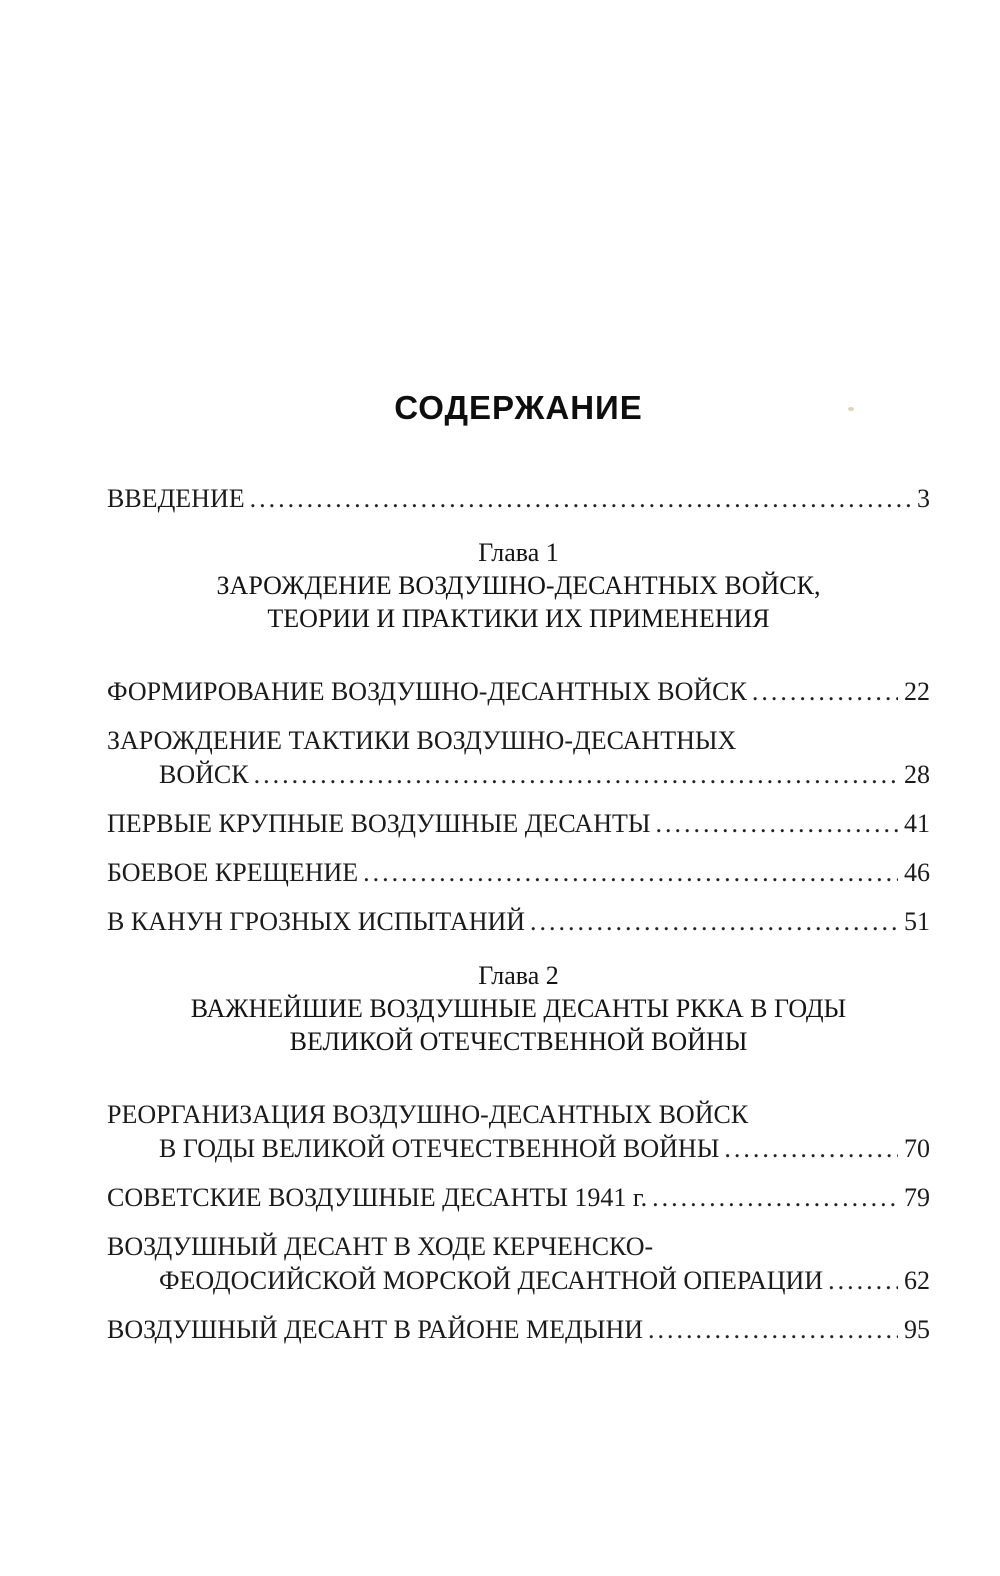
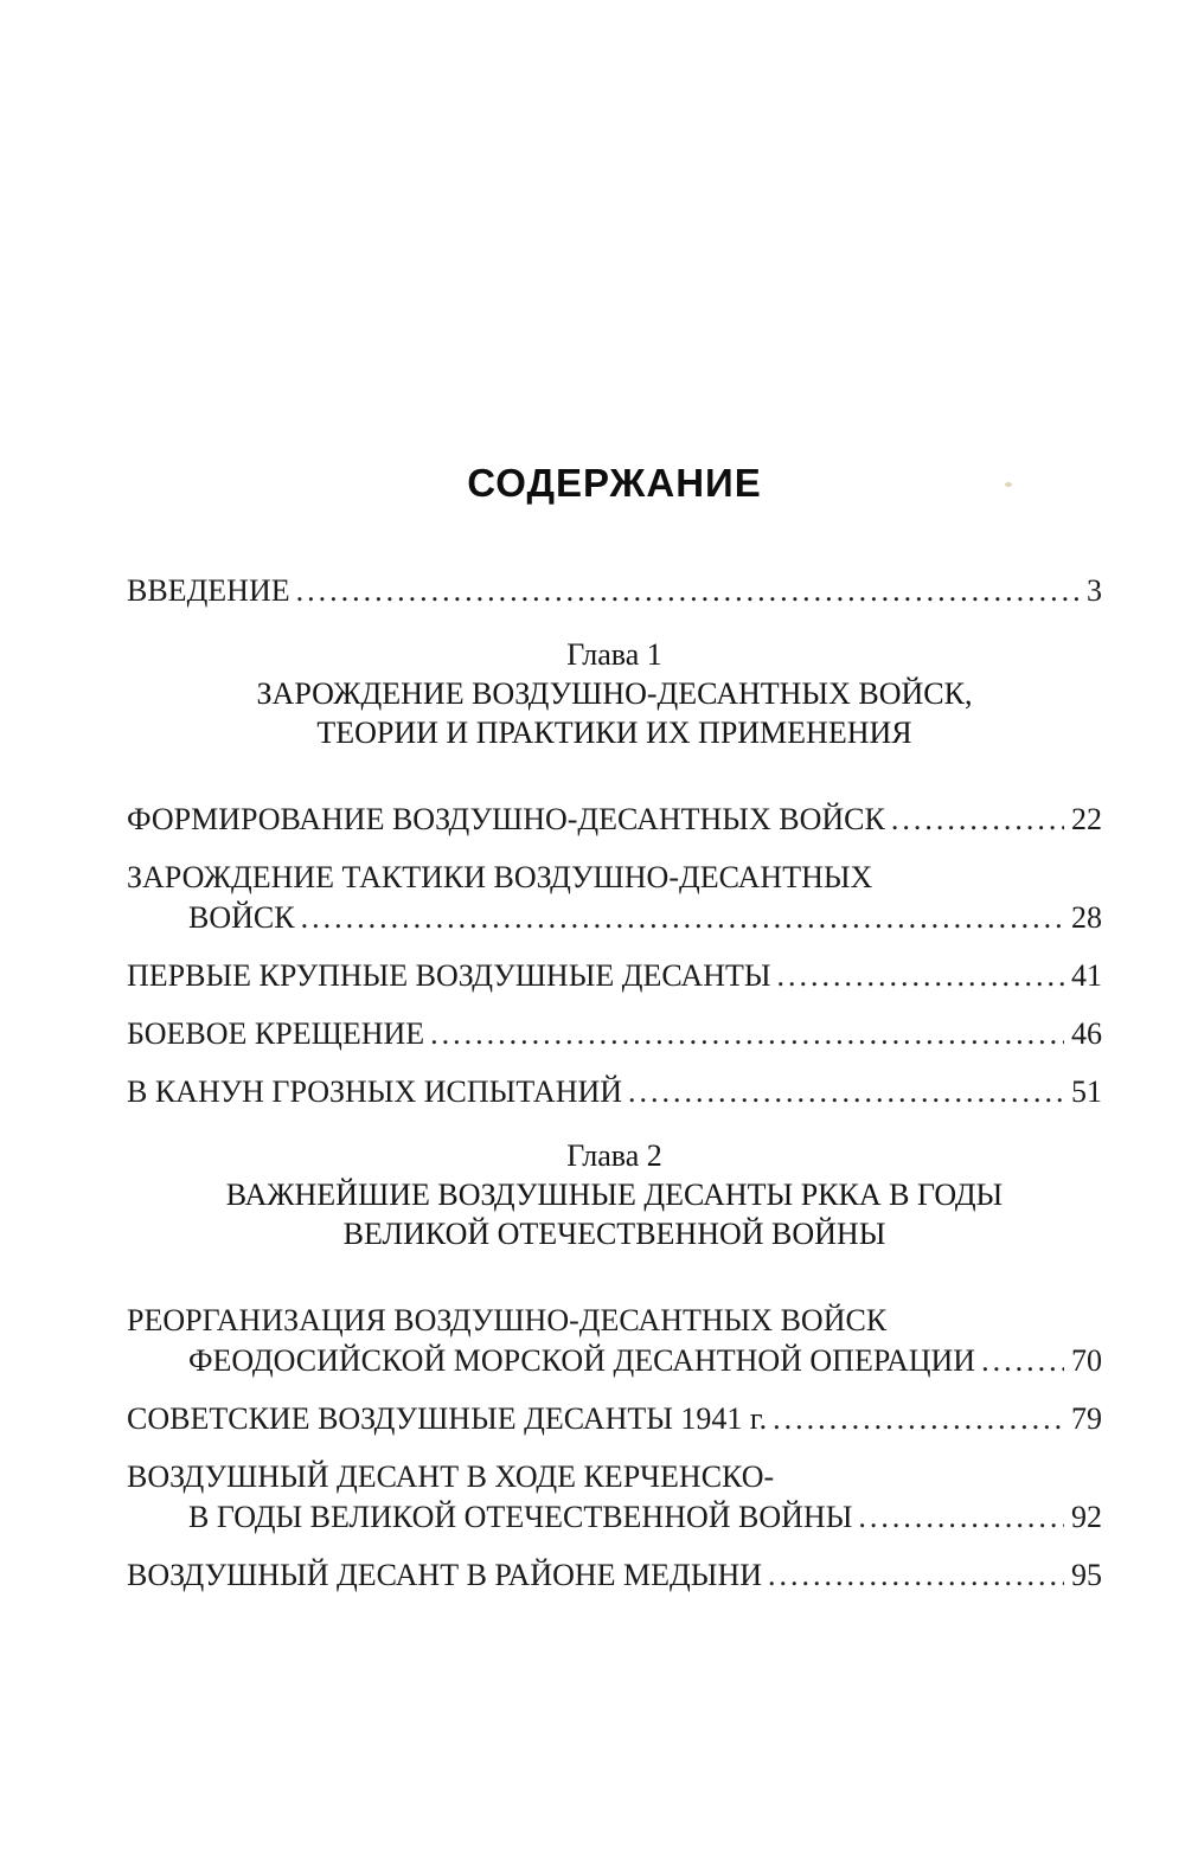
  СОДЕРЖАНИЕ
  ВВЕДЕНИЕ
  3
  Глава 1
  ЗАРОЖДЕНИЕ ВОЗДУШНО-ДЕСАНТНЫХ ВОЙСК,
  ТЕОРИИ И ПРАКТИКИ ИХ ПРИМЕНЕНИЯ
  ФОРМИРОВАНИЕ ВОЗДУШНО-ДЕСАНТНЫХ ВОЙСК
  22
  ЗАРОЖДЕНИЕ ТАКТИКИ ВОЗДУШНО-ДЕСАНТНЫХ
  ВОЙСК
  28
  ПЕРВЫЕ КРУПНЫЕ ВОЗДУШНЫЕ ДЕСАНТЫ
  41
  БОЕВОЕ КРЕЩЕНИЕ
  46
  В КАНУН ГРОЗНЫХ ИСПЫТАНИЙ
  51
  Глава 2
  ВАЖНЕЙШИЕ ВОЗДУШНЫЕ ДЕСАНТЫ РККА В ГОДЫ
  ВЕЛИКОЙ ОТЕЧЕСТВЕННОЙ ВОЙНЫ
  РЕОРГАНИЗАЦИЯ ВОЗДУШНО-ДЕСАНТНЫХ ВОЙСК
- В ГОДЫ ВЕЛИКОЙ ОТЕЧЕСТВЕННОЙ ВОЙНЫ
+ ФЕОДОСИЙСКОЙ МОРСКОЙ ДЕСАНТНОЙ ОПЕРАЦИИ
  70
  СОВЕТСКИЕ ВОЗДУШНЫЕ ДЕСАНТЫ 1941 г.
  79
  ВОЗДУШНЫЙ ДЕСАНТ В ХОДЕ КЕРЧЕНСКО-
- ФЕОДОСИЙСКОЙ МОРСКОЙ ДЕСАНТНОЙ ОПЕРАЦИИ
+ В ГОДЫ ВЕЛИКОЙ ОТЕЧЕСТВЕННОЙ ВОЙНЫ
- 62
+ 92
  ВОЗДУШНЫЙ ДЕСАНТ В РАЙОНЕ МЕДЫНИ
  95
